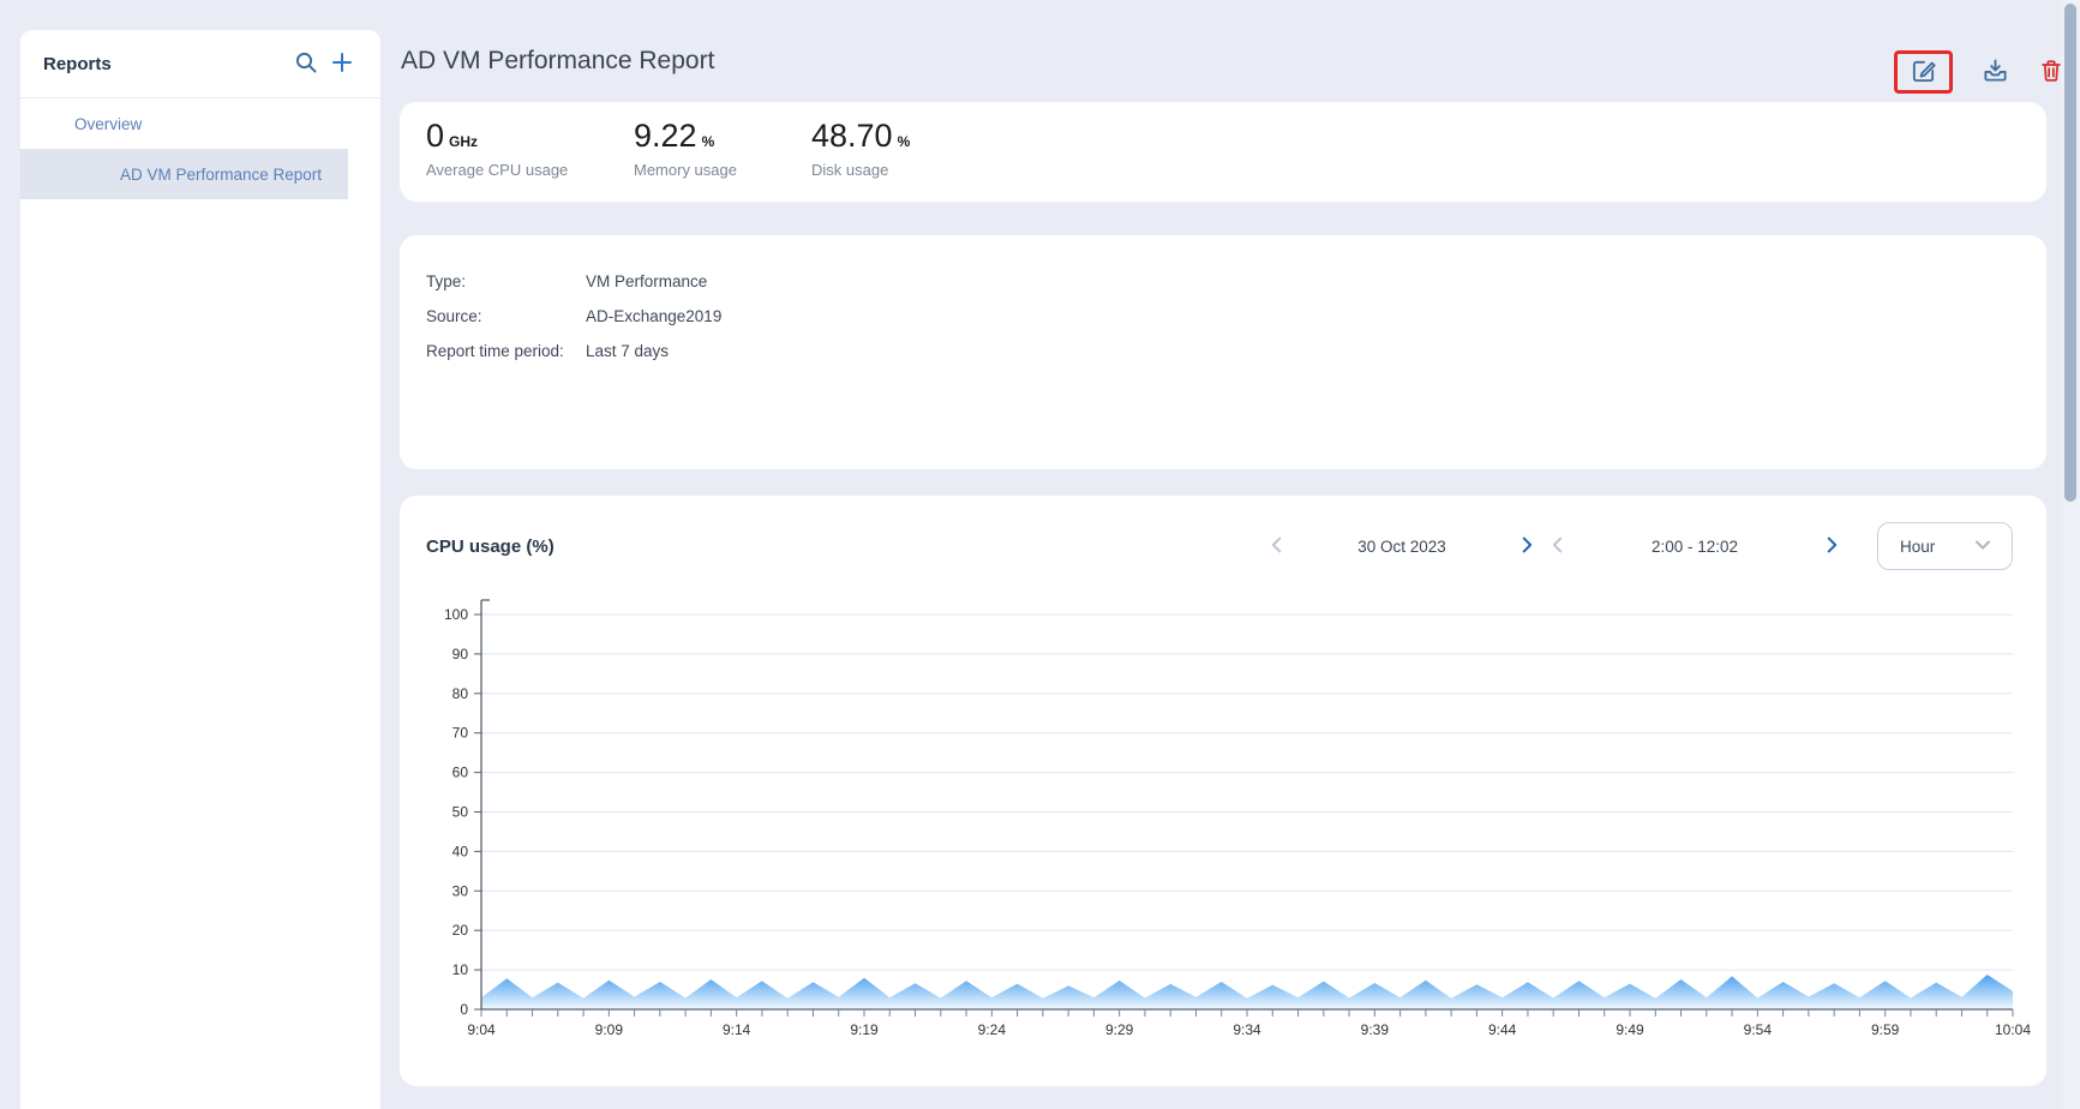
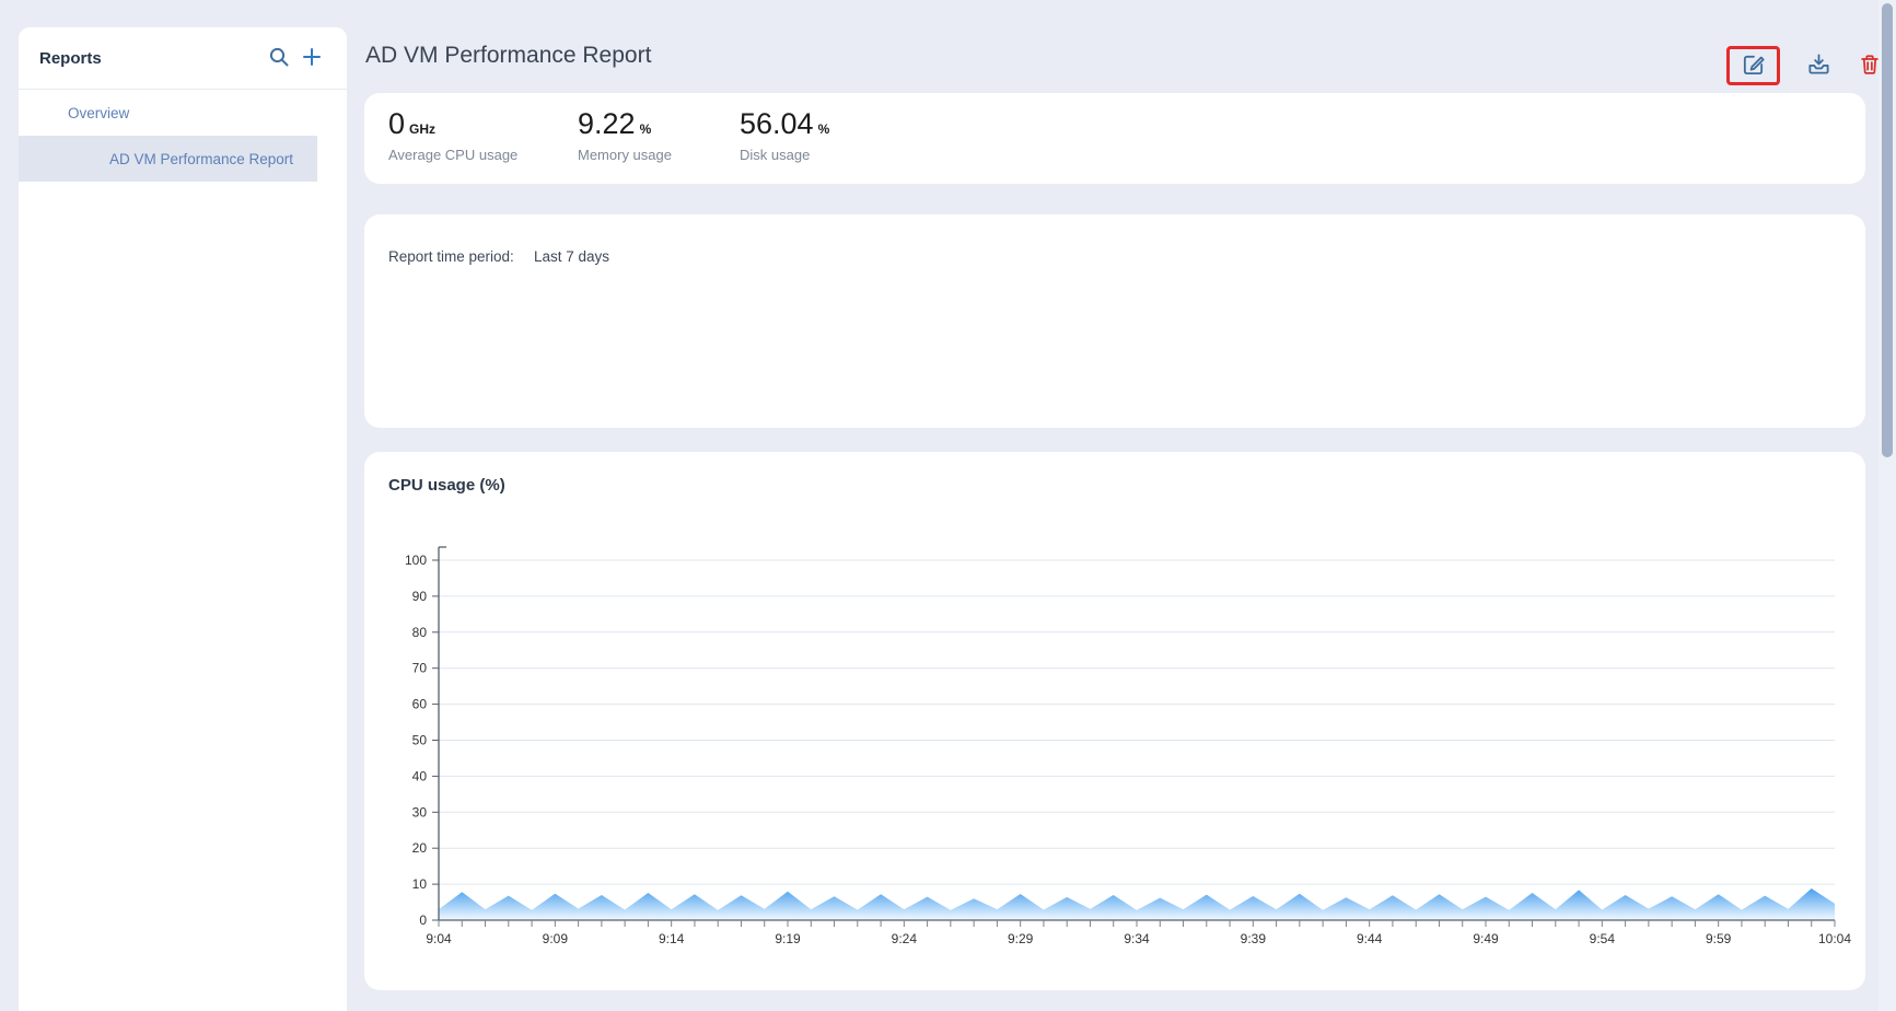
  Reports
  Overview
  AD VM Performance Report
  AD VM Performance Report
  0
  GHz
  Average CPU usage
  9.22
  %
  Memory usage
- 48.70
+ 56.04
  %
  Disk usage
- Type:
- VM Performance
- Source:
- AD-Exchange2019
  Report time period:
  Last 7 days
  CPU usage (%)
- 30 Oct 2023
- 2:00 - 12:02
- Hour
  0
  10
  20
  30
  40
  50
  60
  70
  80
  90
  100
  9:04
  9:09
  9:14
  9:19
  9:24
  9:29
  9:34
  9:39
  9:44
  9:49
  9:54
  9:59
  10:04
